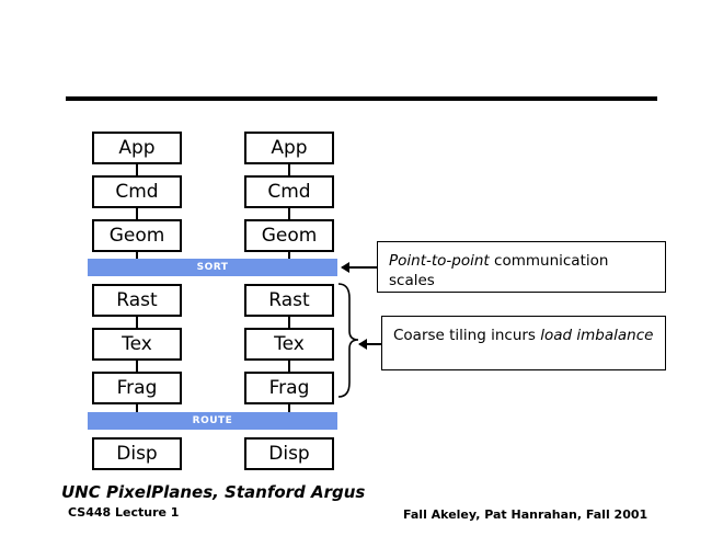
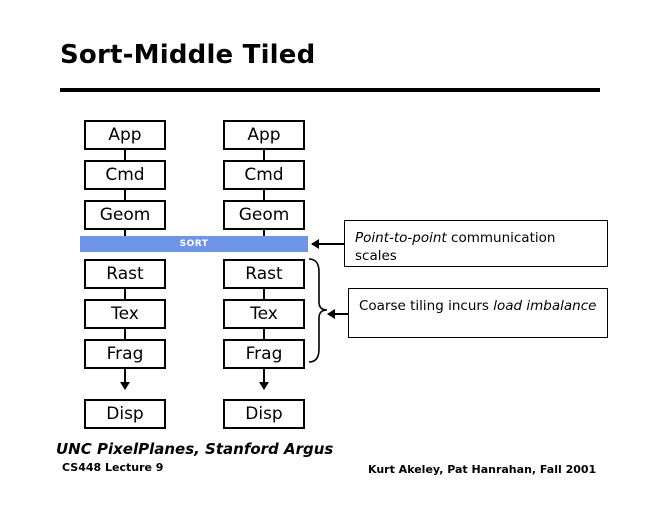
+ Sort-Middle Tiled
  App
  Cmd
  Geom
  Rast
  Tex
  Frag
  Disp
  App
  Cmd
  Geom
  Rast
  Tex
  Frag
  Disp
  SORT
- ROUTE
  Point-to-point communication scales
  Coarse tiling incurs load imbalance
  UNC PixelPlanes, Stanford Argus
- CS448 Lecture 1
+ CS448 Lecture 9
- Fall Akeley, Pat Hanrahan, Fall 2001
+ Kurt Akeley, Pat Hanrahan, Fall 2001
